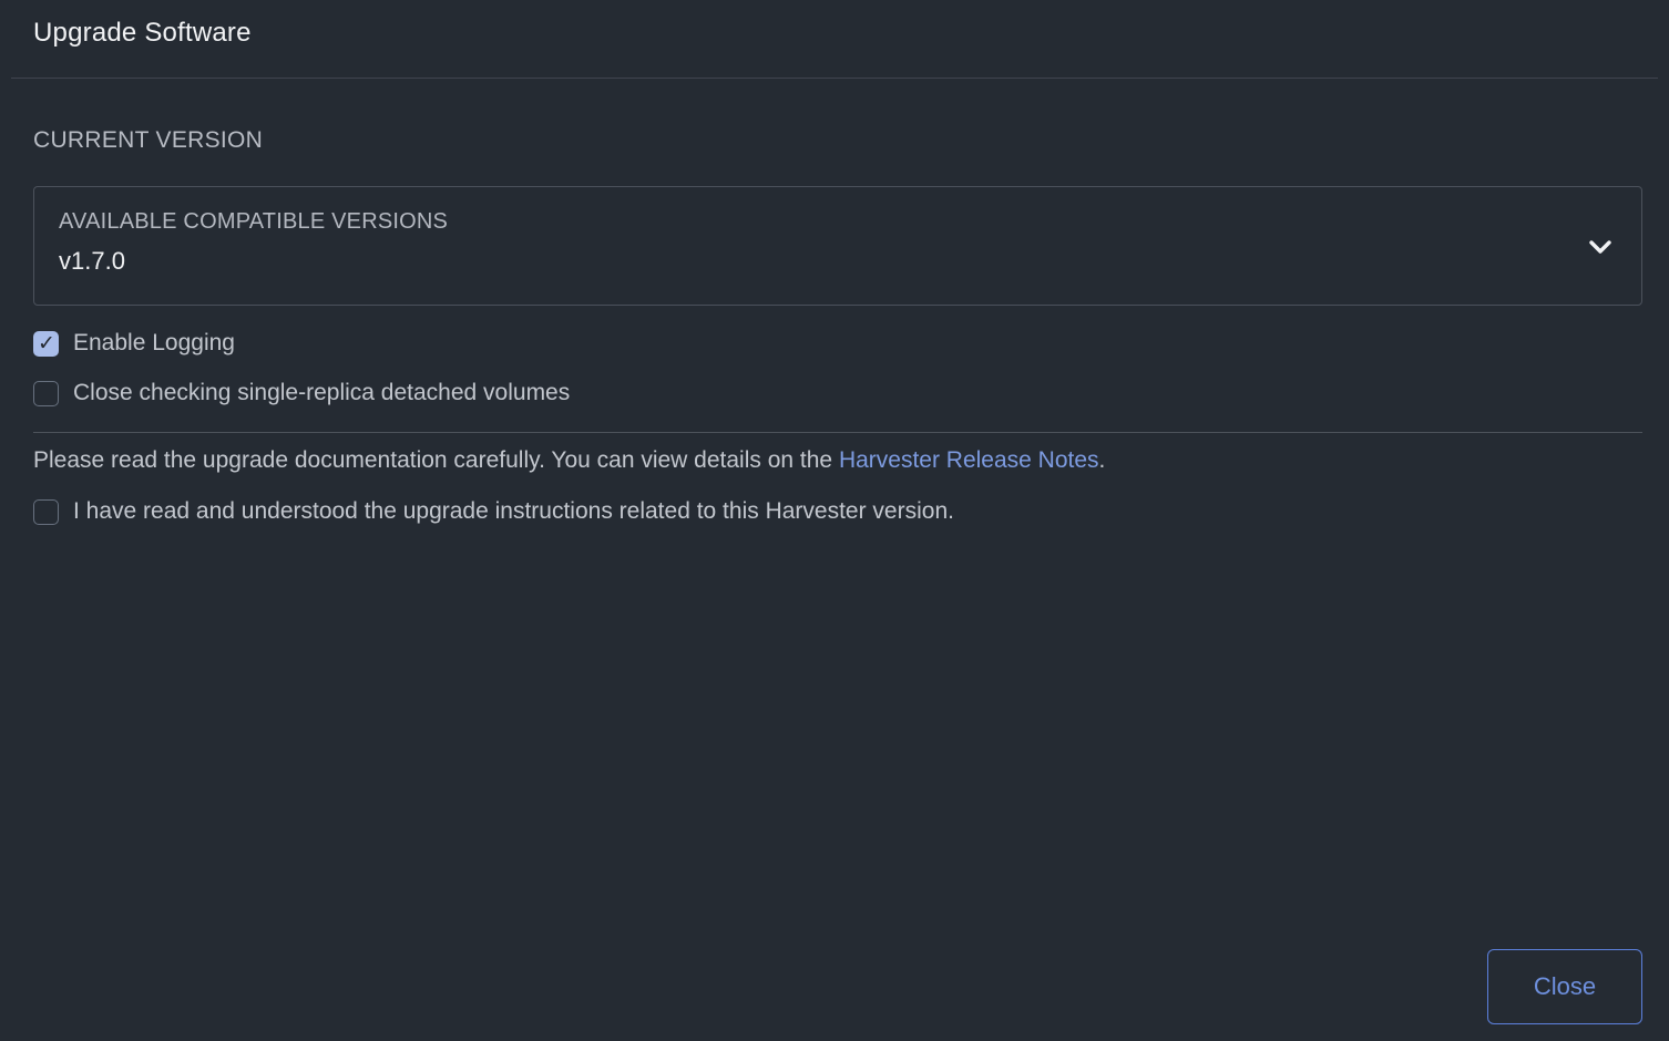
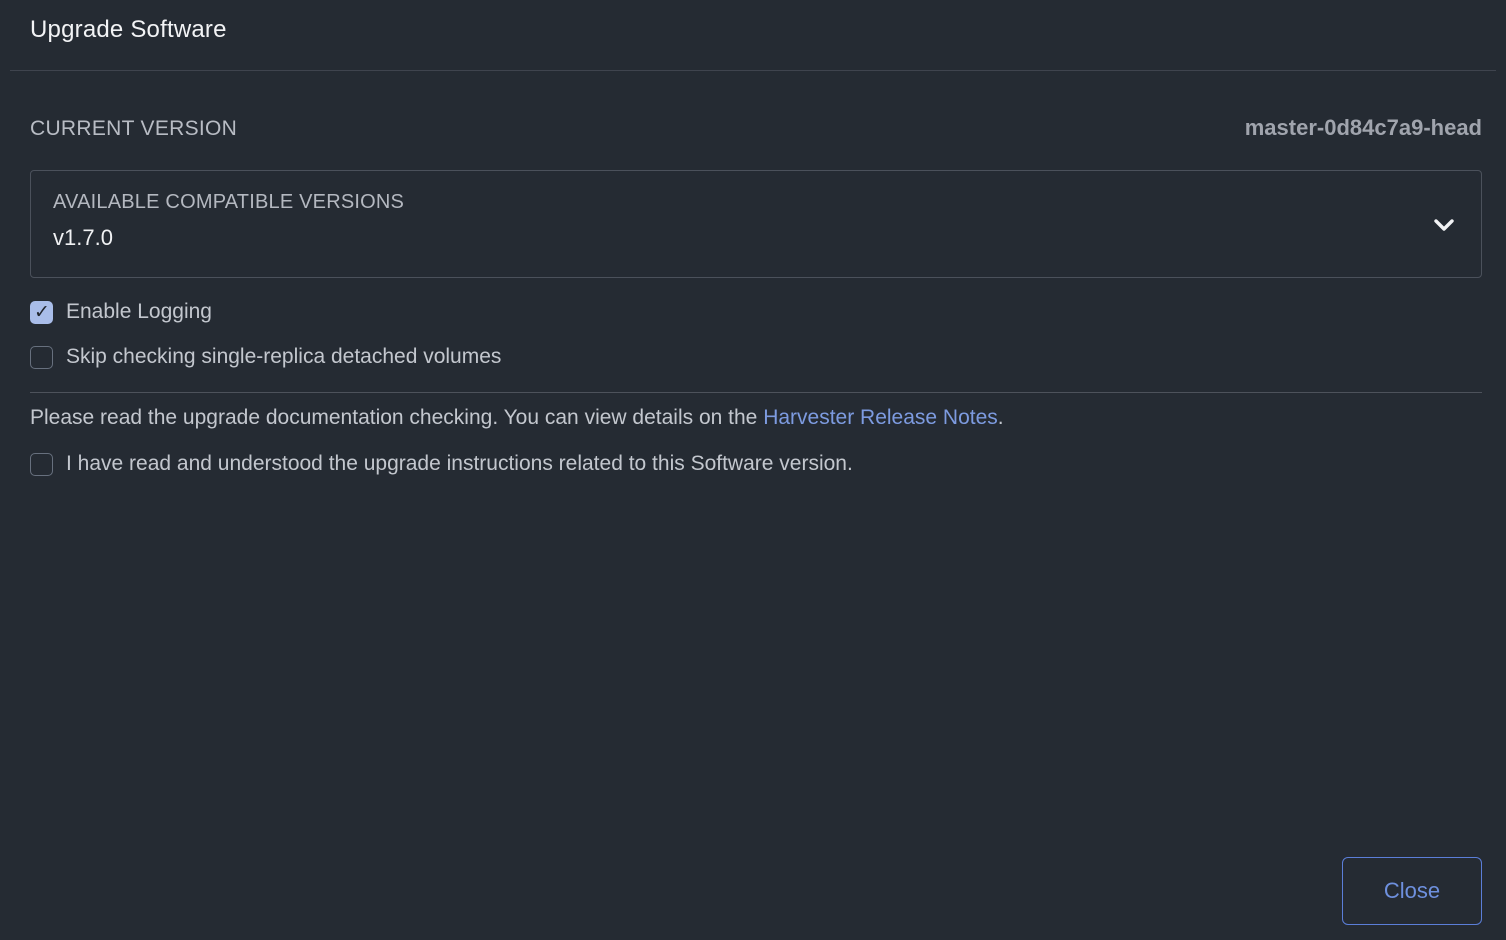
  Upgrade Software
  CURRENT VERSION
+ master-0d84c7a9-head
  AVAILABLE COMPATIBLE VERSIONS
  v1.7.0
  Enable Logging
- Close checking single-replica detached volumes
+ Skip checking single-replica detached volumes
- Please read the upgrade documentation carefully. You can view details on the Harvester Release Notes.
+ Please read the upgrade documentation checking. You can view details on the Harvester Release Notes.
- I have read and understood the upgrade instructions related to this Harvester version.
+ I have read and understood the upgrade instructions related to this Software version.
  Close
